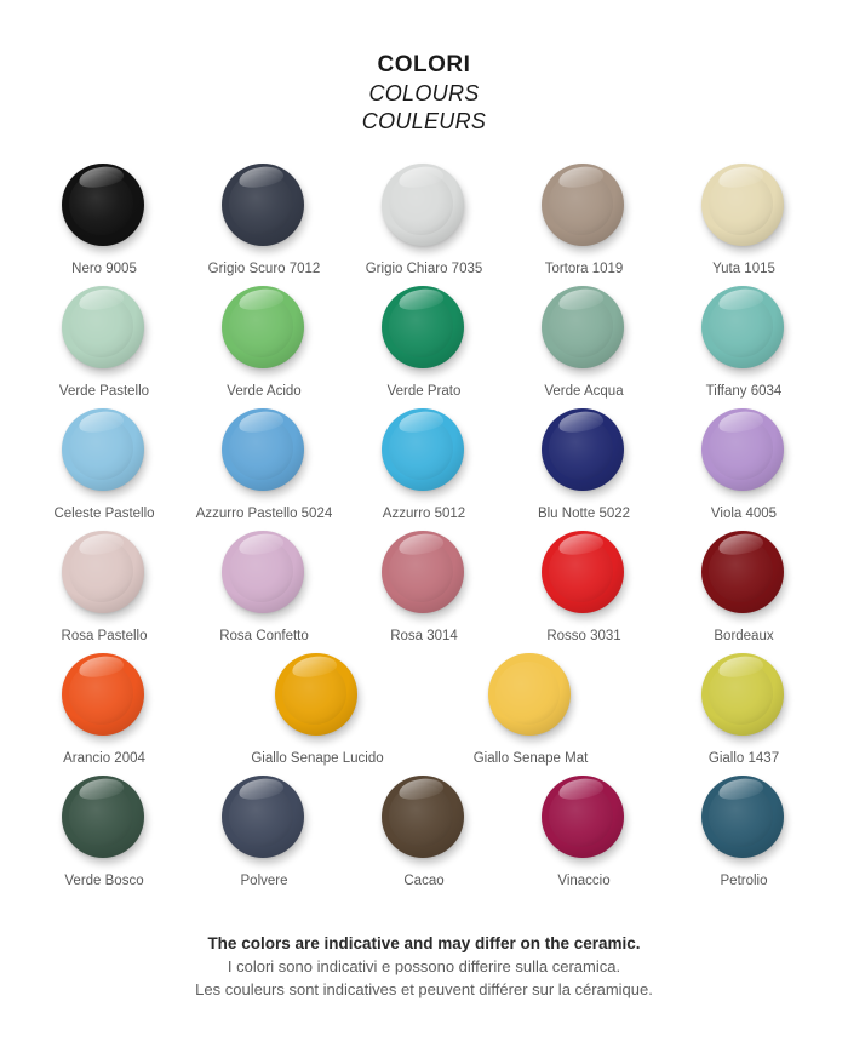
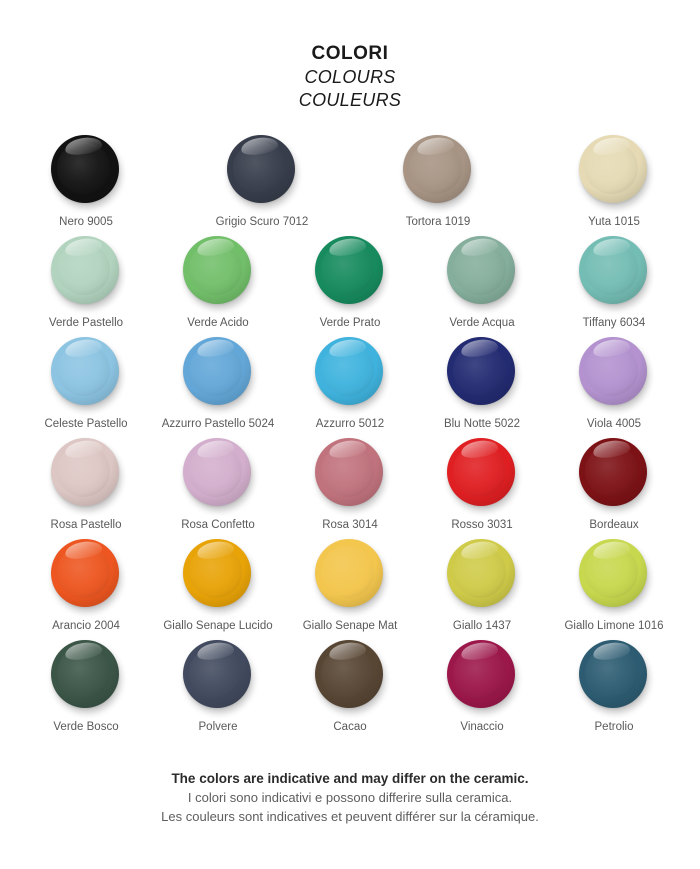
  COLORI
  COLOURS
  COULEURS
  Nero 9005
  Grigio Scuro 7012
- Grigio Chiaro 7035
  Tortora 1019
  Yuta 1015
  Verde Pastello
  Verde Acido
  Verde Prato
  Verde Acqua
  Tiffany 6034
  Celeste Pastello
  Azzurro Pastello 5024
  Azzurro 5012
  Blu Notte 5022
  Viola 4005
  Rosa Pastello
  Rosa Confetto
  Rosa 3014
  Rosso 3031
  Bordeaux
  Arancio 2004
  Giallo Senape Lucido
  Giallo Senape Mat
  Giallo 1437
+ Giallo Limone 1016
  Verde Bosco
  Polvere
  Cacao
  Vinaccio
  Petrolio
  The colors are indicative and may differ on the ceramic.
  I colori sono indicativi e possono differire sulla ceramica.
  Les couleurs sont indicatives et peuvent différer sur la céramique.
